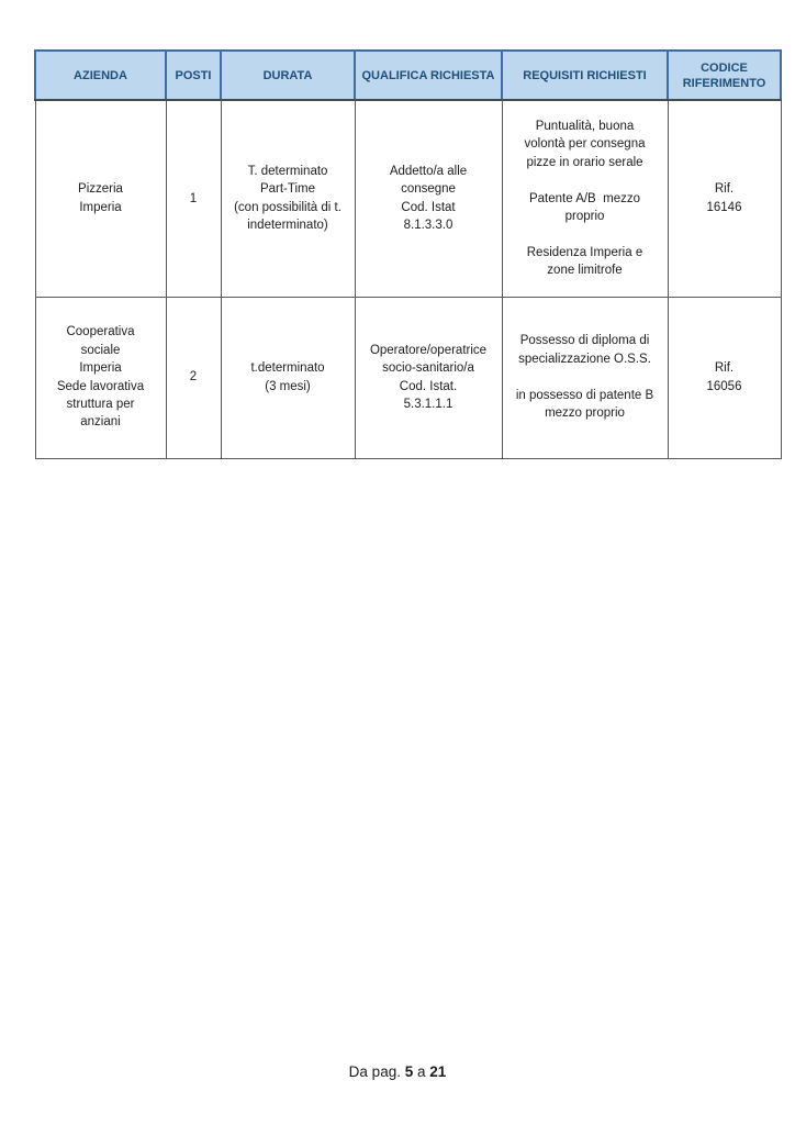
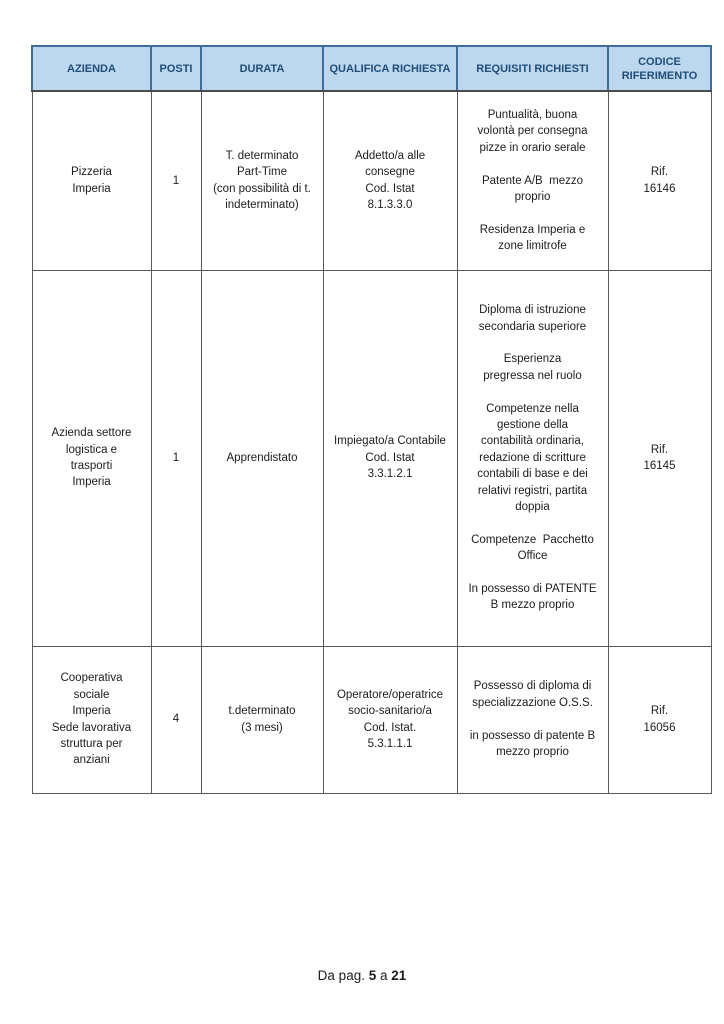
  AZIENDA	POSTI	DURATA	QUALIFICA RICHIESTA	REQUISITI RICHIESTI	CODICE RIFERIMENTO
  Pizzeria Imperia	1	T. determinato Part-Time (con possibilità di t. indeterminato)	Addetto/a alle consegne Cod. Istat 8.1.3.3.0	Puntualità, buona volontà per consegna pizze in orario serale Patente A/B mezzo proprio Residenza Imperia e zone limitrofe	Rif. 16146
+ Azienda settore logistica e trasporti Imperia	1	Apprendistato	Impiegato/a Contabile Cod. Istat 3.3.1.2.1	Diploma di istruzione secondaria superiore Esperienza pregressa nel ruolo Competenze nella gestione della contabilità ordinaria, redazione di scritture contabili di base e dei relativi registri, partita doppia Competenze Pacchetto Office In possesso di PATENTE B mezzo proprio	Rif. 16145
- Cooperativa sociale Imperia Sede lavorativa struttura per anziani	2	t.determinato (3 mesi)	Operatore/operatrice socio-sanitario/a Cod. Istat. 5.3.1.1.1	Possesso di diploma di specializzazione O.S.S. in possesso di patente B mezzo proprio	Rif. 16056
+ Cooperativa sociale Imperia Sede lavorativa struttura per anziani	4	t.determinato (3 mesi)	Operatore/operatrice socio-sanitario/a Cod. Istat. 5.3.1.1.1	Possesso di diploma di specializzazione O.S.S. in possesso di patente B mezzo proprio	Rif. 16056
  Da pag. 5 a 21
